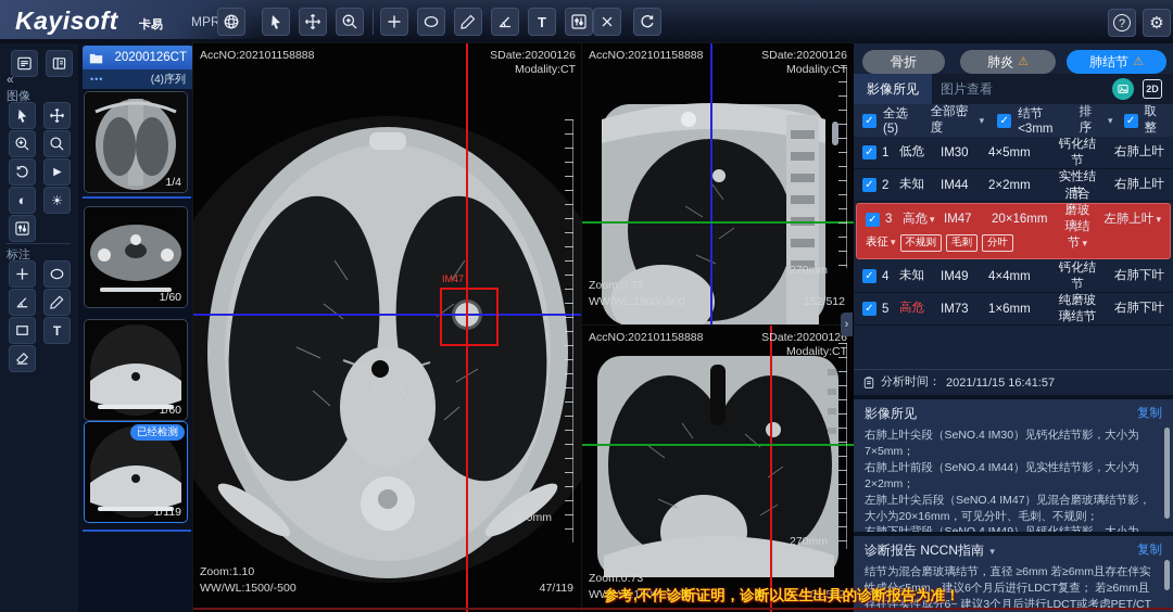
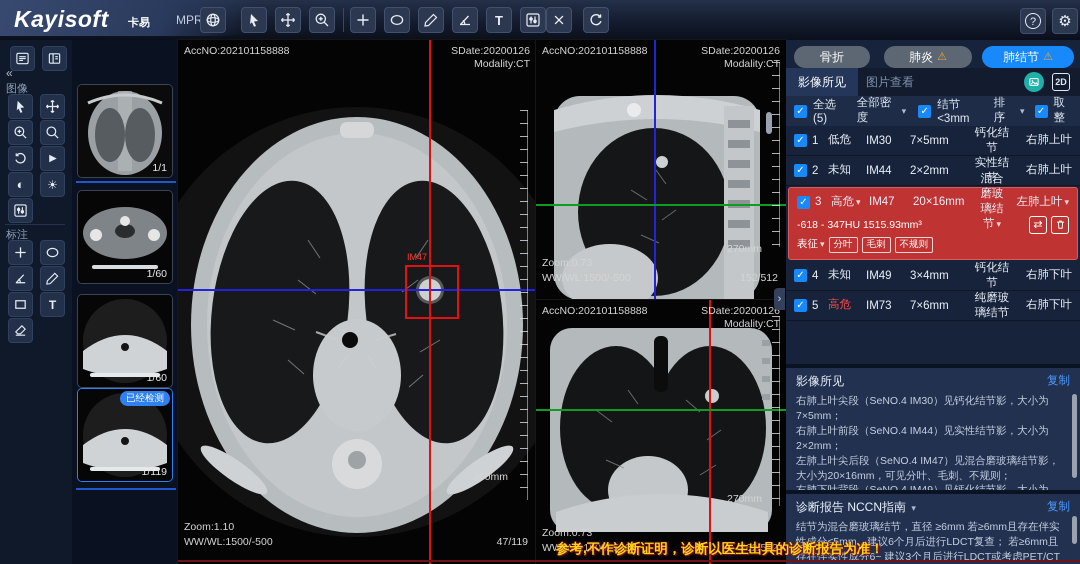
  Kayisoft
  卡易
  MPR
  T
  ?
  ⚙
  «
  图像
  ◐
  ☀
  标注
  T
- 20200126CT
- •••
- (4)序列
- 1/4
+ 1/1
  1/60
  1/60
  已经检测
  1/119
  IM47
  AccNO:202101158888
  SDate:20200126
  Modality:CT
  360mm
  Zoom:1.10
  WW/WL:1500/-500
  47/119
  AccNO:202101158888
  SDate:20200126
  Modality:CT
  270mm
  Zoom:0.73
  WW/WL:1500/-500
  152/512
  AccNO:202101158888
  SDate:20200126
  Modality:CT
  270mm
  Zoom:0.73
  WW/WL:1500/-500
  262/512
  ›
  骨折
  肺炎
  ⚠
  肺结节
  ⚠
  影像所见
  图片查看
  2D
  ✓
  全选(5)
  全部密度
  ▾
  ✓
  结节<3mm
  排序
  ▾
  ✓
  取整
  ✓
  1
  低危
  IM30
- 4×5mm
+ 7×5mm
  钙化结节
  右肺上叶
  ✓
  2
  未知
  IM44
  2×2mm
  实性结节
  右肺上叶
  ✓
  3
  高危 ▾
  IM47
  20×16mm
  混合磨玻璃结节 ▾
  左肺上叶 ▾
+ -618 - 347HU 1515.93mm³
+ ⇄
  表征 ▾
- 不规则
+ 分叶
  毛刺
- 分叶
+ 不规则
  ✓
  4
  未知
  IM49
- 4×4mm
+ 3×4mm
  钙化结节
  右肺下叶
  ✓
  5
  高危
  IM73
- 1×6mm
+ 7×6mm
  纯磨玻璃结节
  右肺下叶
- 分析时间：
- 2021/11/15 16:41:57
  影像所见
  复制
  右肺上叶尖段（SeNO.4 IM30）见钙化结节影，大小为7×5mm；
  右肺上叶前段（SeNO.4 IM44）见实性结节影，大小为2×2mm；
  左肺上叶尖后段（SeNO.4 IM47）见混合磨玻璃结节影，大小为20×16mm，可见分叶、毛刺、不规则；
  诊断报告 NCCN指南 ▾
  复制
  结节为混合磨玻璃结节，直径 ≥6mm 若≥6mm且存在伴实性成分≤5mm，建议6个月后进行LDCT复查； 若≥6mm且存在伴实性成分6~ 建议3个月后进行LDCT或考虑PET/CT
  参考,不作诊断证明，诊断以医生出具的诊断报告为准！
